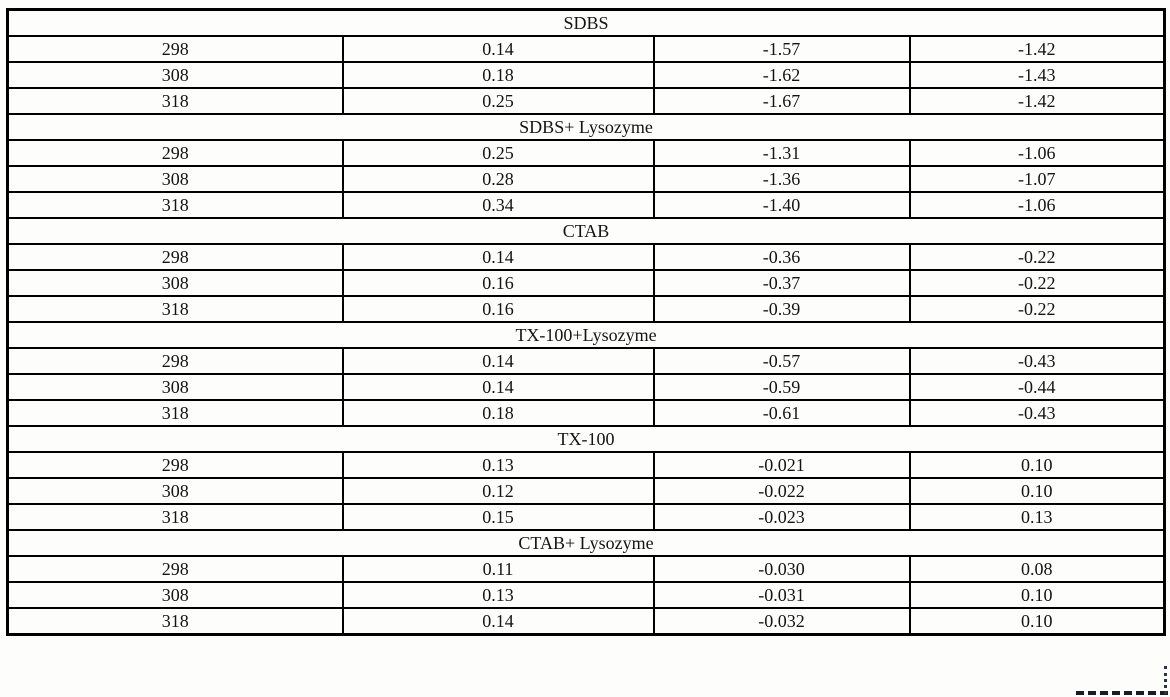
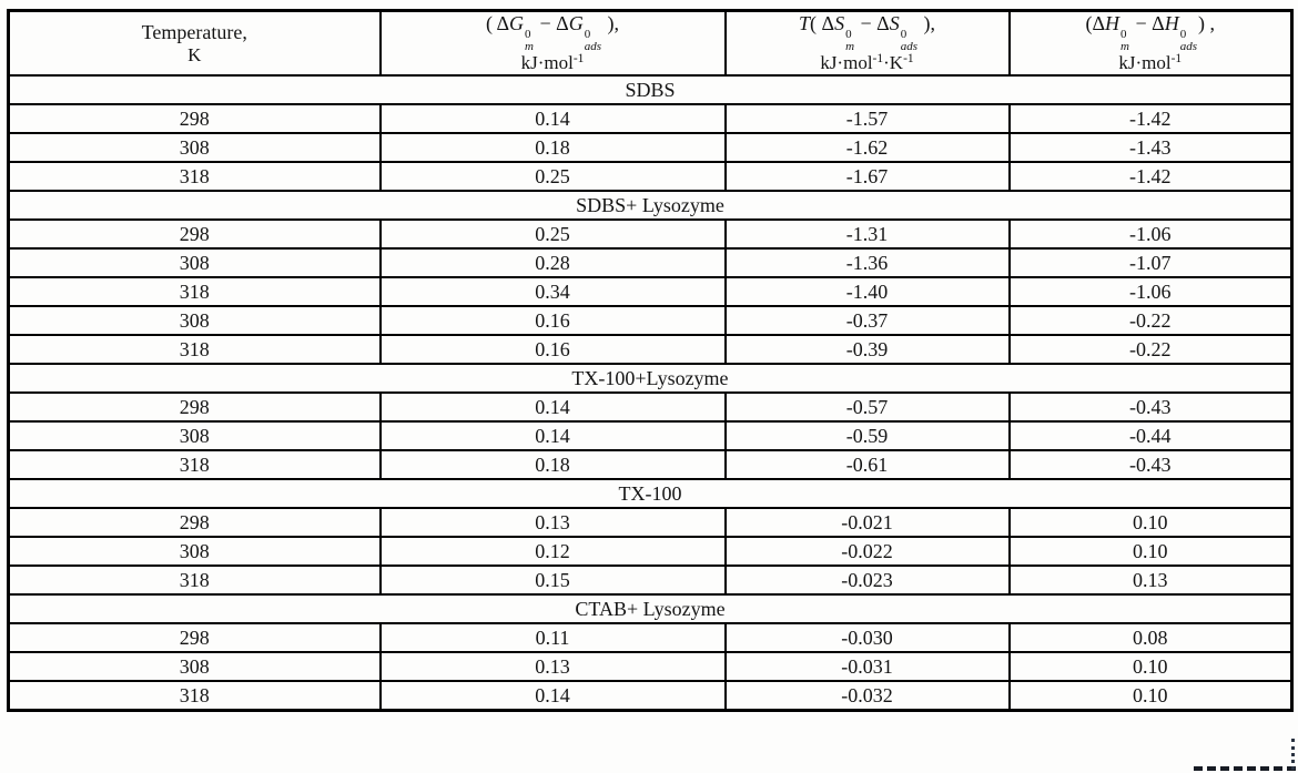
+ Temperature,K	( ΔG0m − ΔG0ads ),kJ·mol-1	T( ΔS0m − ΔS0ads ),kJ·mol-1·K-1	(ΔH0m − ΔH0ads) ,kJ·mol-1
  SDBS
  298	0.14	-1.57	-1.42
  308	0.18	-1.62	-1.43
  318	0.25	-1.67	-1.42
  SDBS+ Lysozyme
  298	0.25	-1.31	-1.06
  308	0.28	-1.36	-1.07
  318	0.34	-1.40	-1.06
- CTAB
- 298	0.14	-0.36	-0.22
  308	0.16	-0.37	-0.22
  318	0.16	-0.39	-0.22
  TX-100+Lysozyme
  298	0.14	-0.57	-0.43
  308	0.14	-0.59	-0.44
  318	0.18	-0.61	-0.43
  TX-100
  298	0.13	-0.021	0.10
  308	0.12	-0.022	0.10
  318	0.15	-0.023	0.13
  CTAB+ Lysozyme
  298	0.11	-0.030	0.08
  308	0.13	-0.031	0.10
  318	0.14	-0.032	0.10
